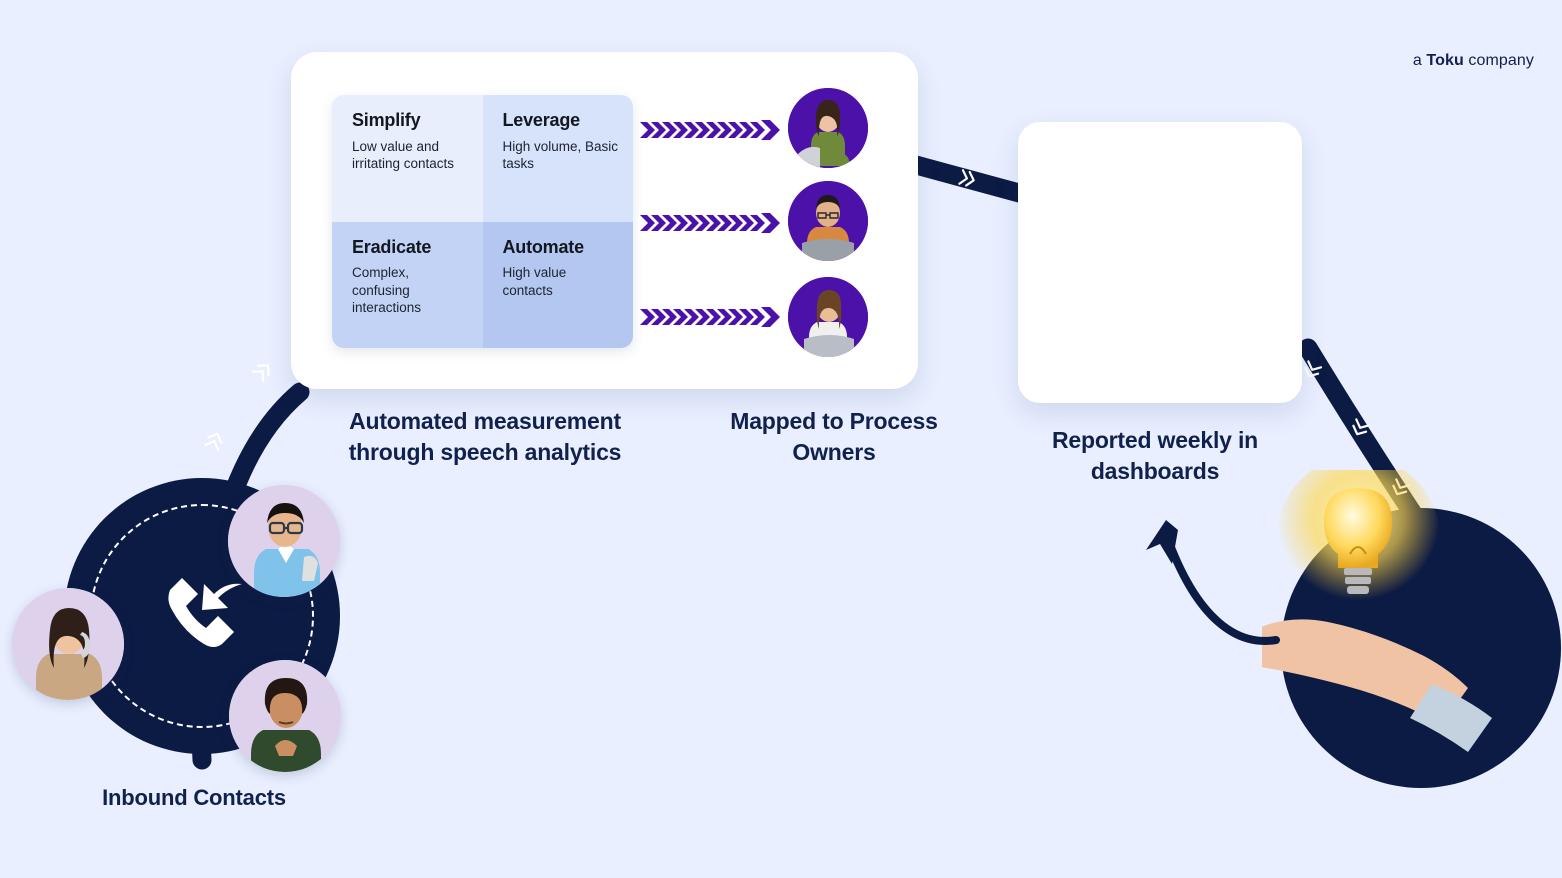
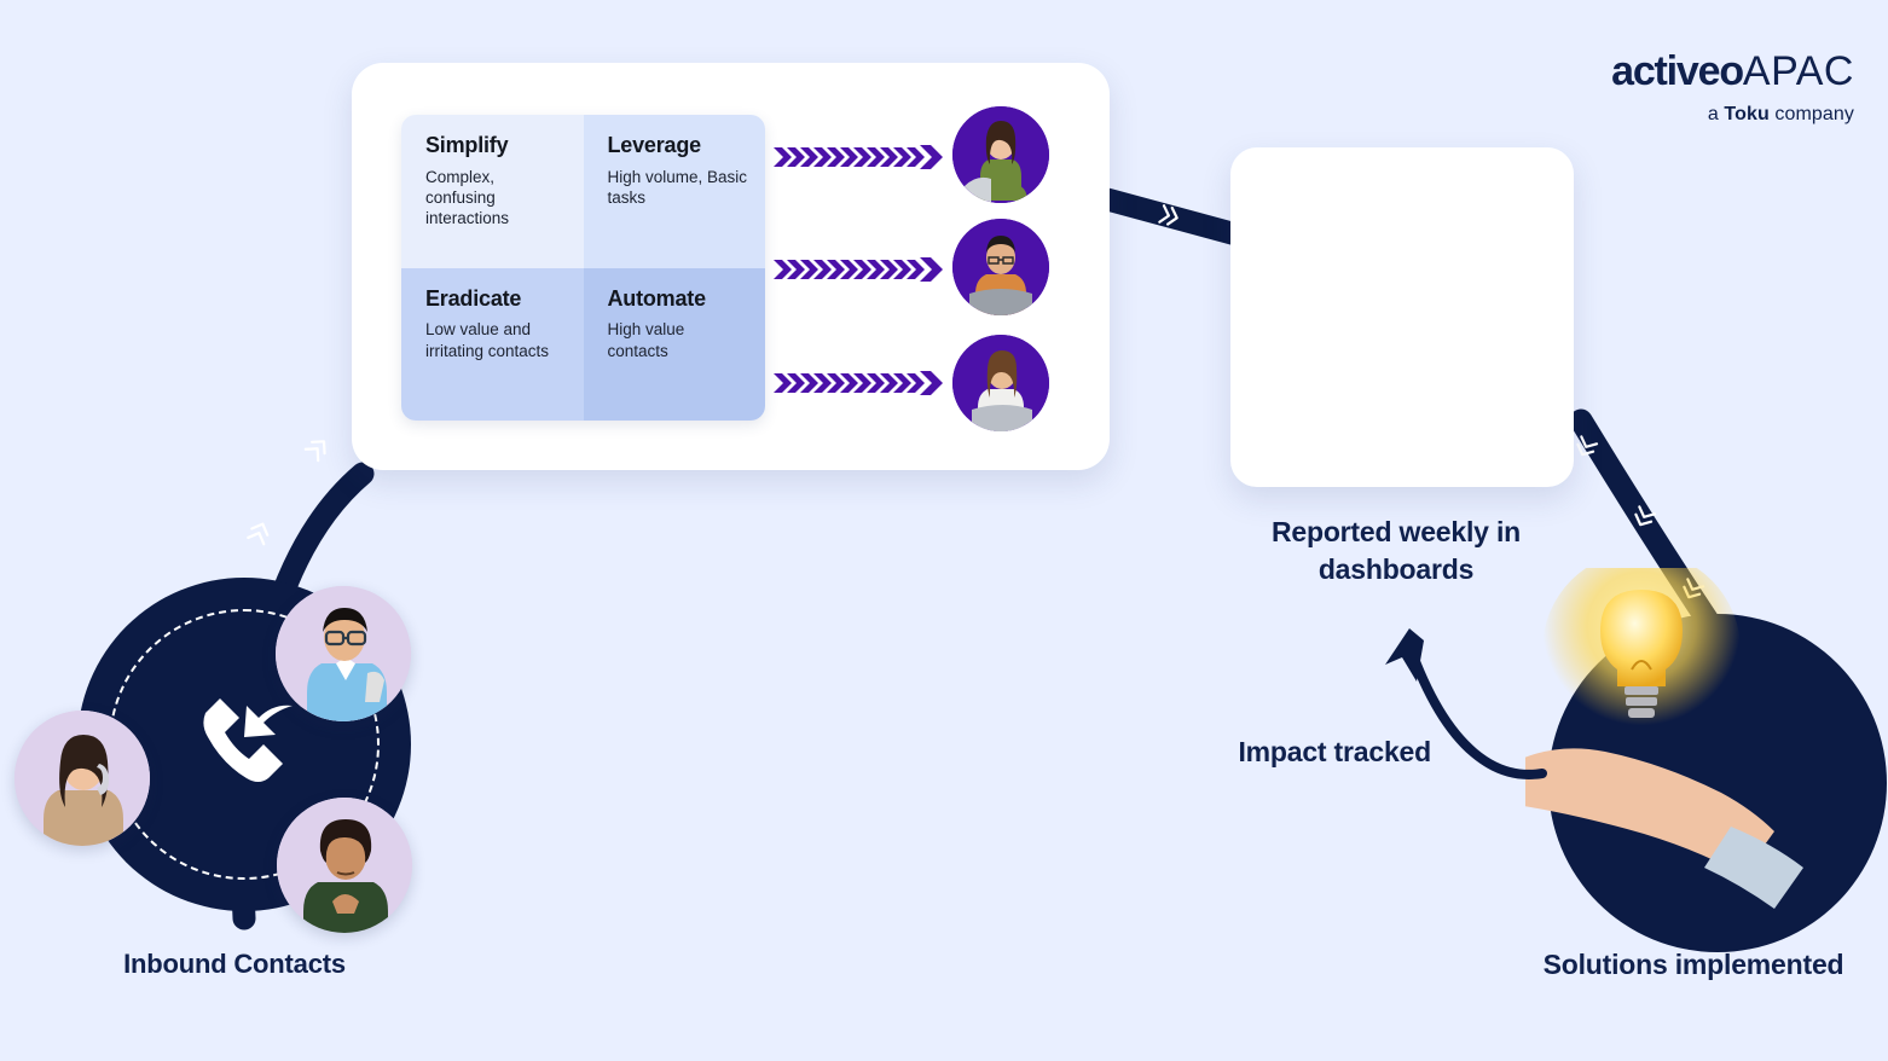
+ activeoAPAC
  a Toku company
  Simplify
- Low value and irritating contacts
+ Complex, confusing interactions
  Leverage
  High volume, Basic tasks
  Eradicate
- Complex, confusing interactions
+ Low value and irritating contacts
  Automate
  High value contacts
- Automated measurement through speech analytics
- Mapped to Process Owners
  Reported weekly in dashboards
  Inbound Contacts
+ Solutions implemented
+ Impact tracked
